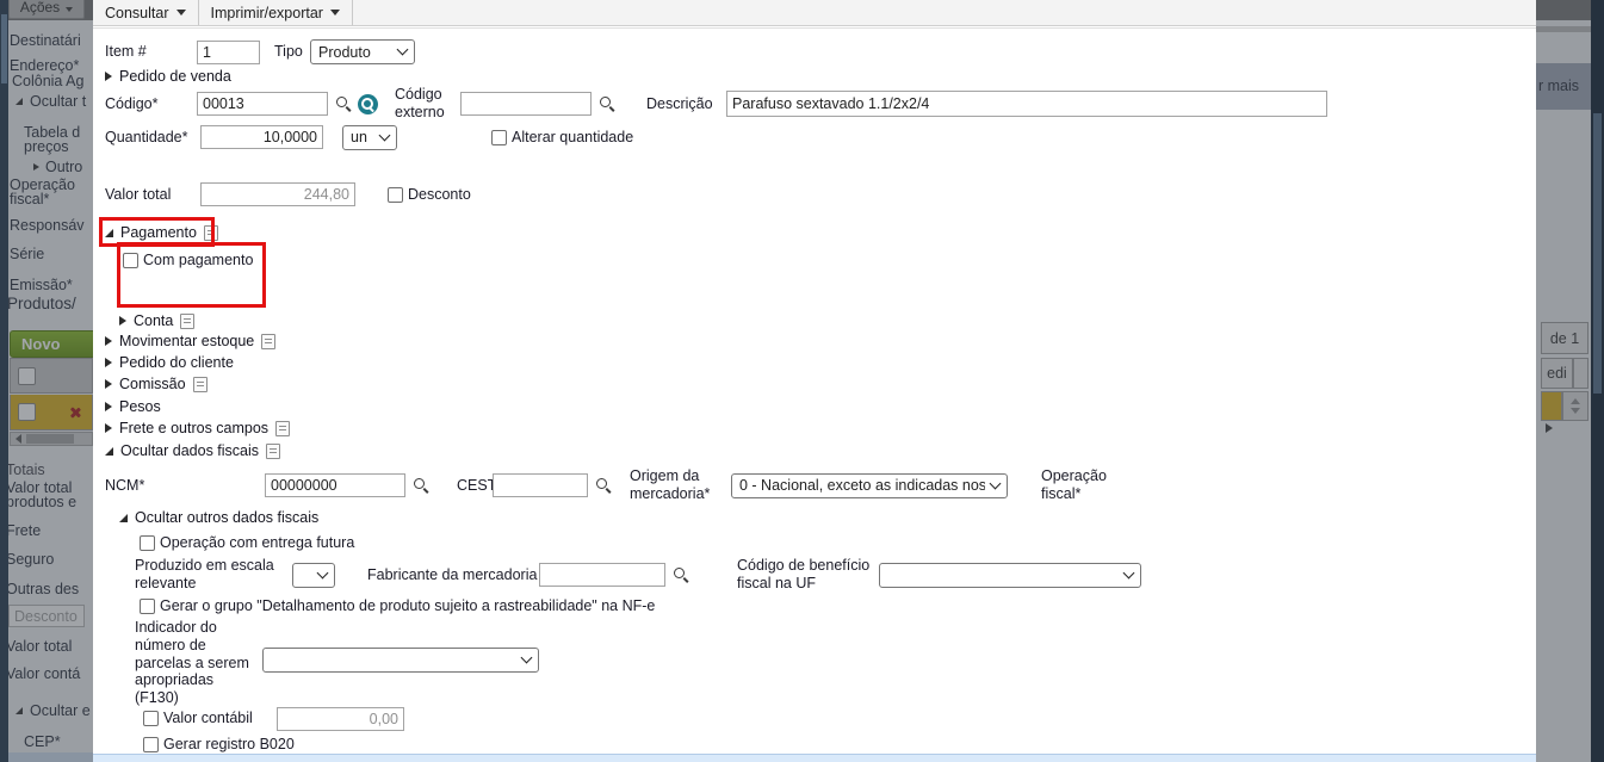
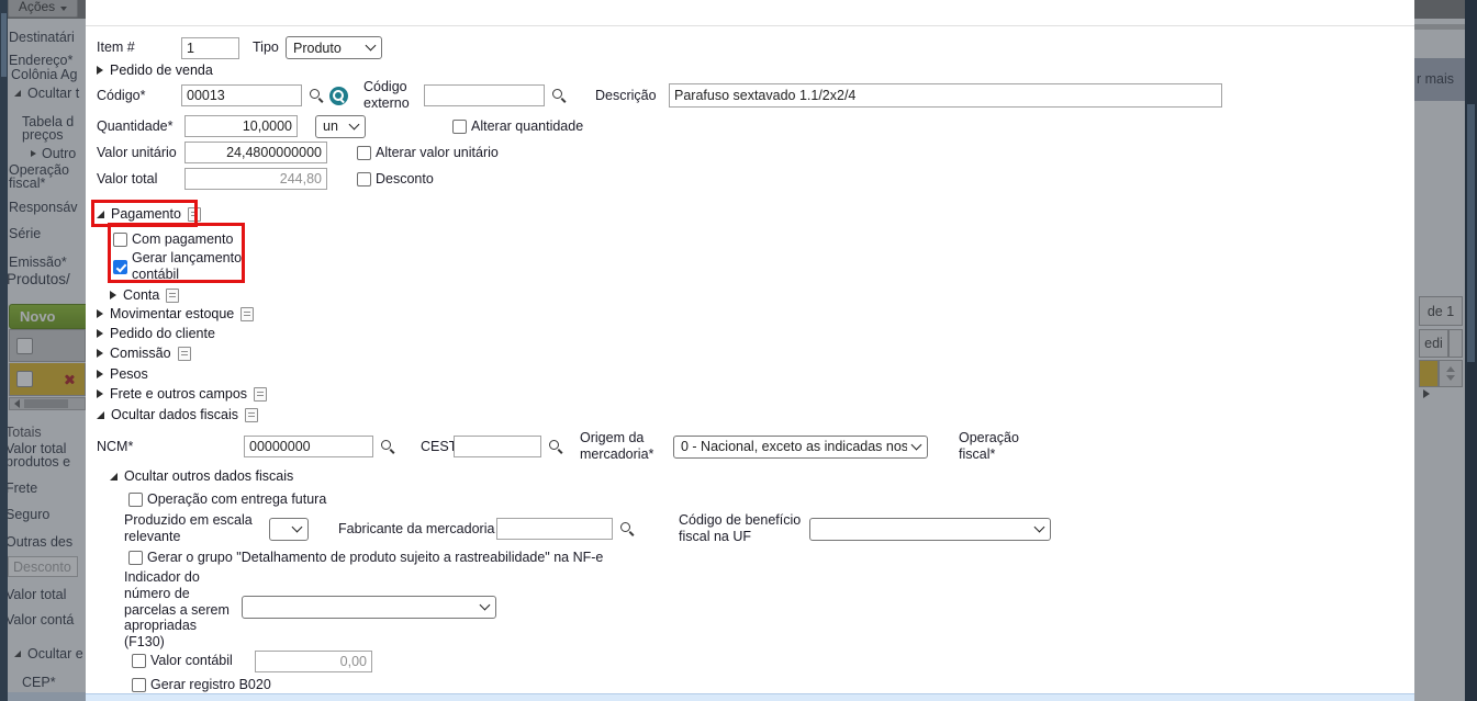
  Ações
  Destinatári
  Endereço*
  Colônia Ag
  Ocultar t
  Tabela d
  preços
  Outro
  Operação
  fiscal*
  Responsáv
  Série
  Emissão*
  Produtos/
  Novo
  Totais
  Valor total
  produtos e
  Frete
  Seguro
  Outras des
  Desconto
  Valor total
  Valor contá
  Ocultar e
  CEP*
  r mais
  de 1
  edi
- Consultar
- Imprimir/exportar
  Item #
  1
  Tipo
  Produto
  Pedido de venda
  Código*
  00013
  Código externo
  Descrição
  Parafuso sextavado 1.1/2x2/4
  Quantidade*
  10,0000
  un
  Alterar quantidade
+ Valor unitário
+ 24,4800000000
+ Alterar valor unitário
  Valor total
  244,80
  Desconto
  Pagamento
  Com pagamento
+ Gerar lançamento contábil
  Conta
  Movimentar estoque
  Pedido do cliente
  Comissão
  Pesos
  Frete e outros campos
  Ocultar dados fiscais
  NCM*
  00000000
  CES
  Origem da mercadoria*
  0 - Nacional, exceto as indicadas nos
  Operação fiscal*
  Ocultar outros dados fiscais
  Operação com entrega futura
  Produzido em escala relevante
  Fabricante da mercadoria
  Código de benefício fiscal na UF
  Gerar o grupo "Detalhamento de produto sujeito a rastreabilidade" na NF-e
  Indicador do número de parcelas a serem apropriadas (F130)
  Valor contábil
  0,00
  Gerar registro B020
